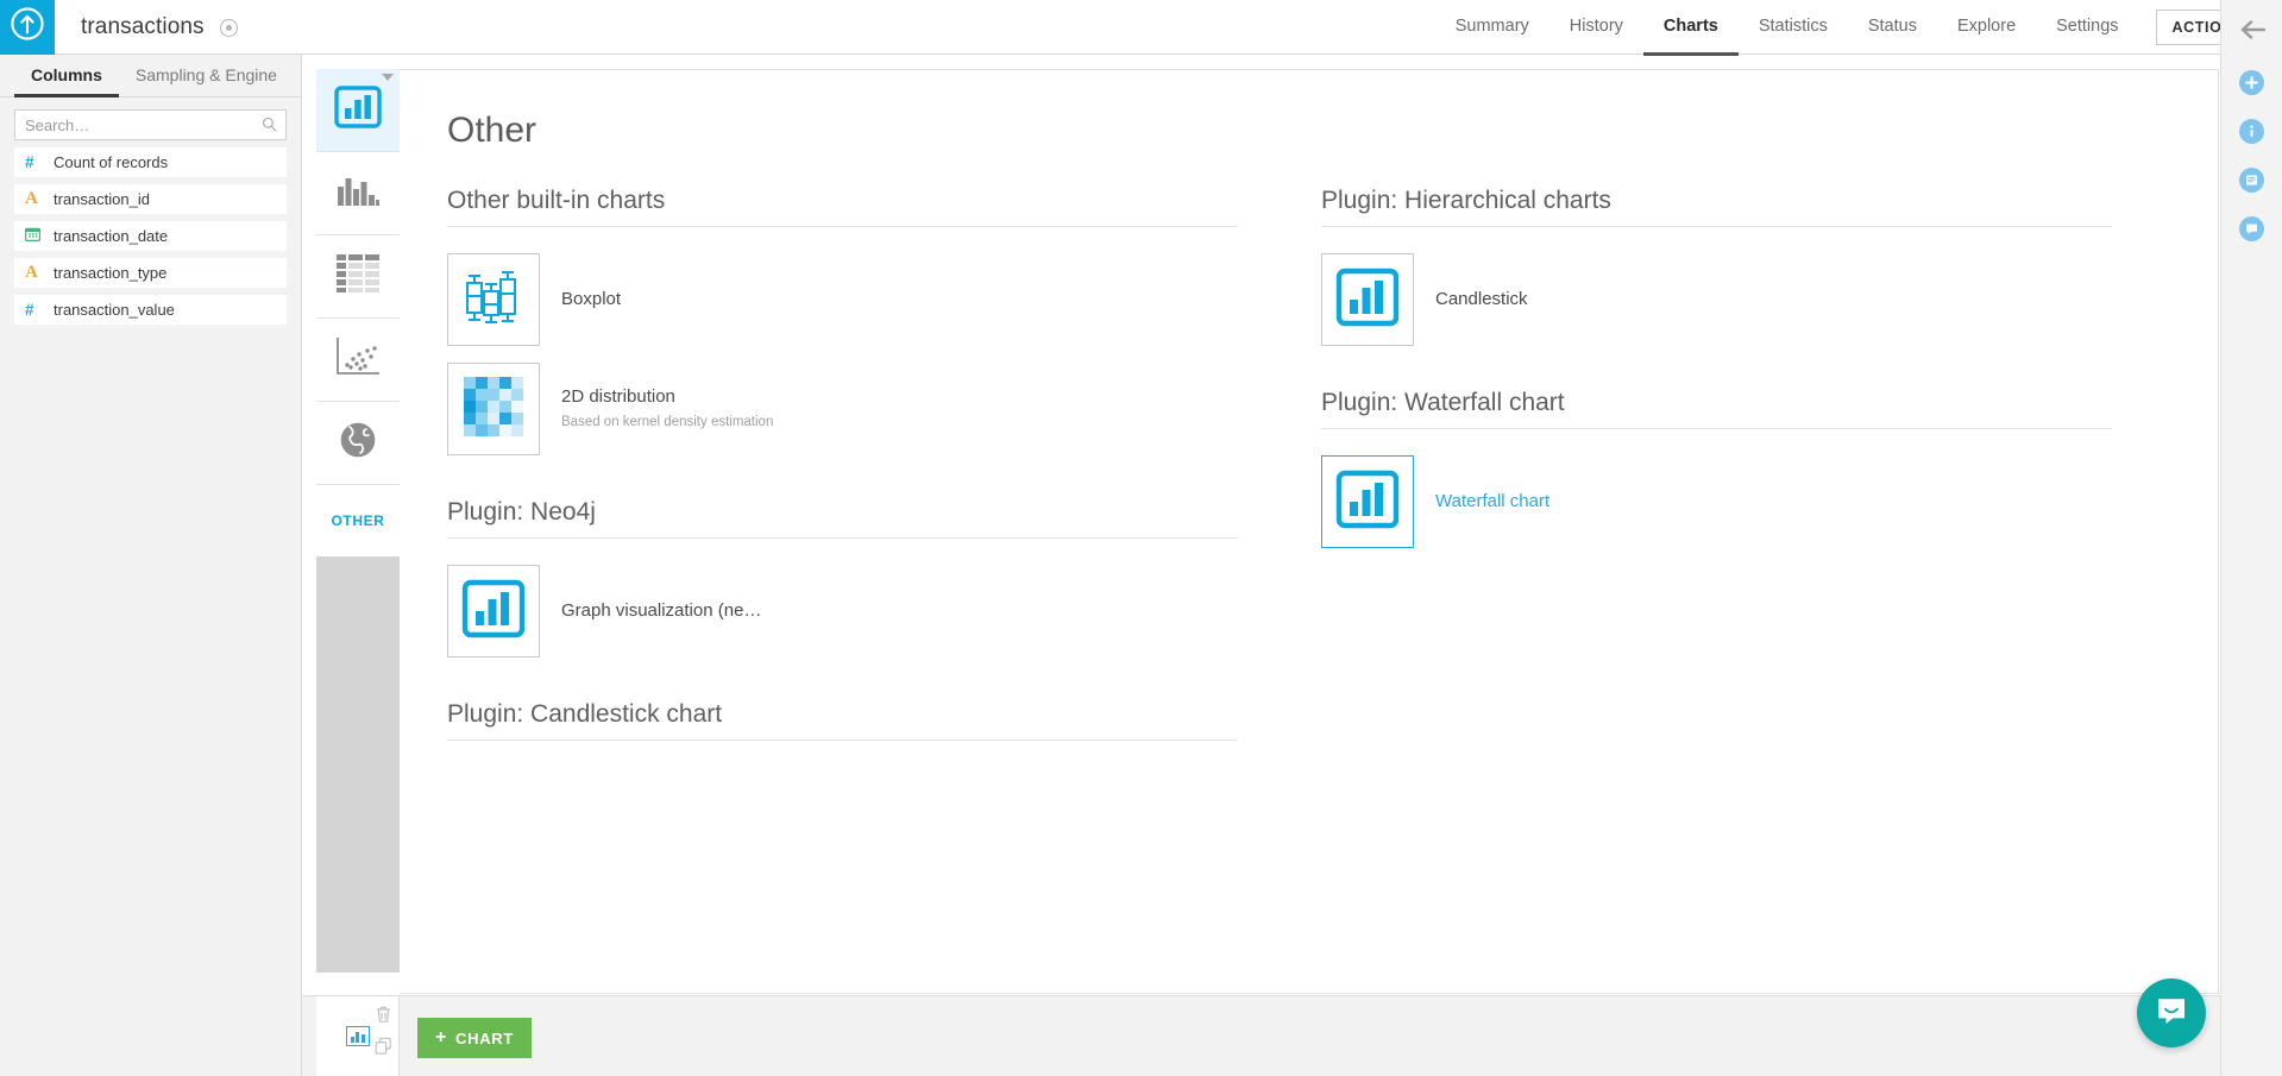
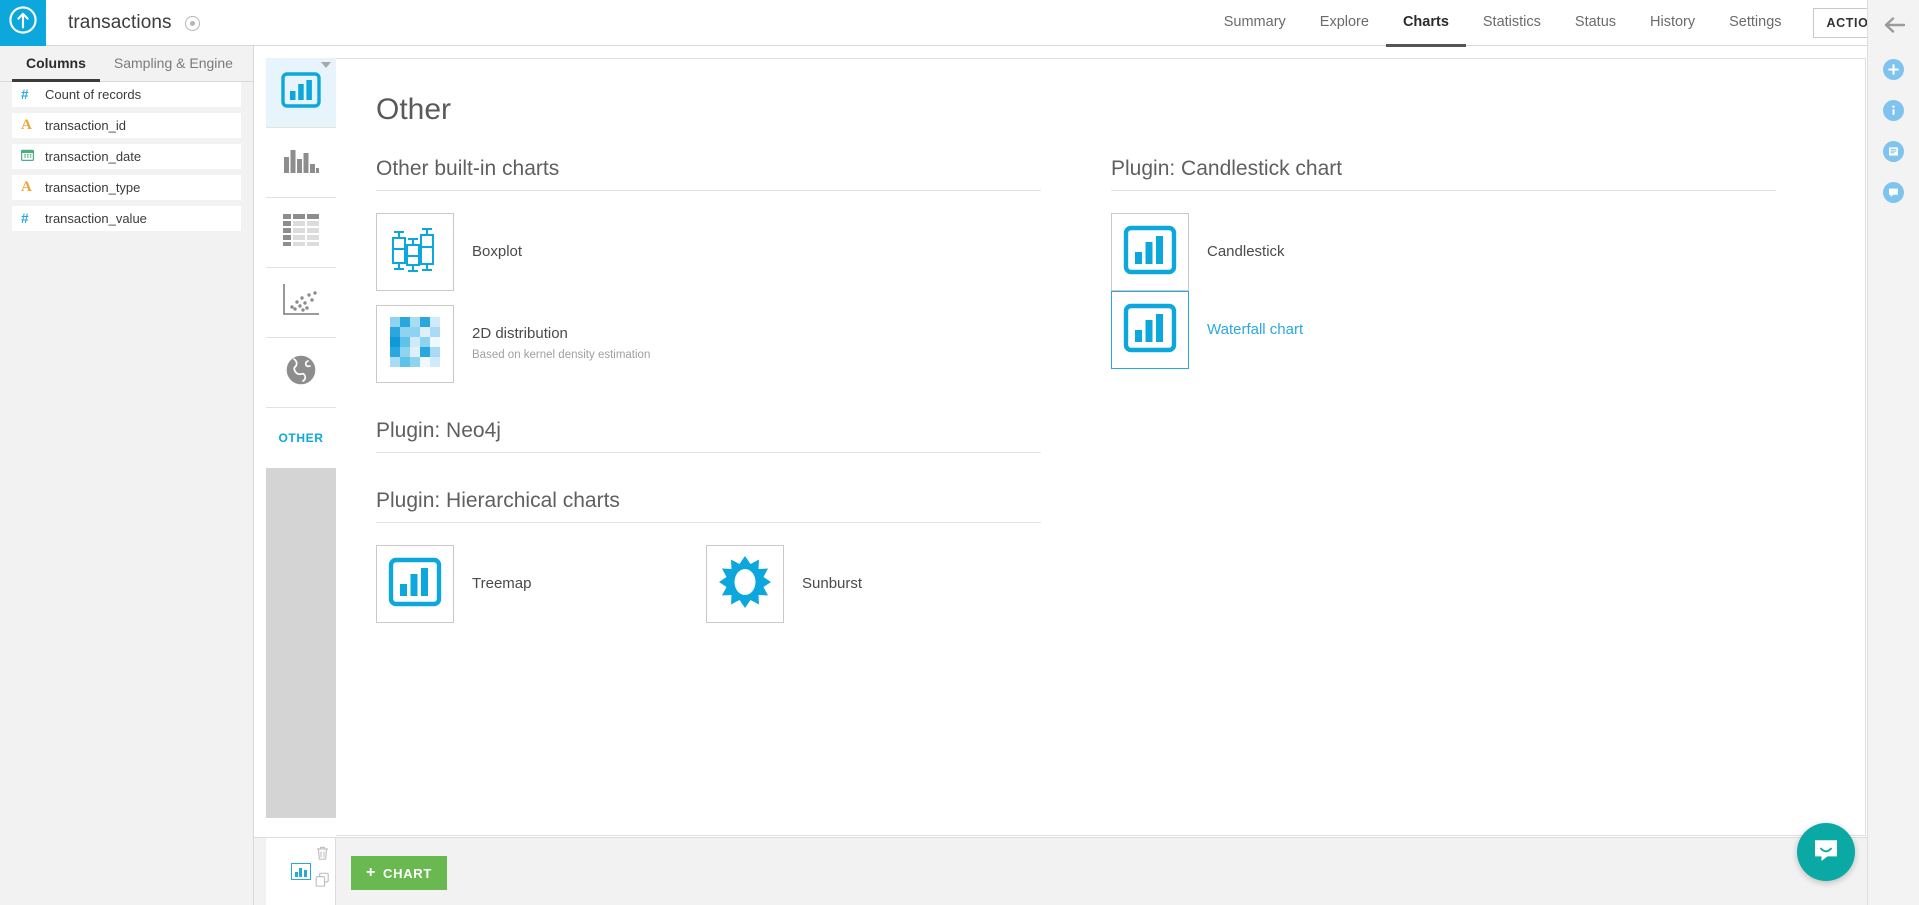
  transactions
  Summary
- History
+ Explore
  Charts
  Statistics
  Status
- Explore
+ History
  Settings
  ACTIO
  Columns
  Sampling & Engine
- Search…
  #
  Count of records
  A
  transaction_id
  transaction_date
  A
  transaction_type
  #
  transaction_value
  OTHER
  Other
  Other built-in charts
  Boxplot
  2D distribution
  Based on kernel density estimation
  Plugin: Neo4j
- Graph visualization (ne…
- Plugin: Candlestick chart
+ Plugin: Hierarchical charts
+ Treemap
+ Sunburst
- Plugin: Hierarchical charts
+ Plugin: Candlestick chart
  Candlestick
- Plugin: Waterfall chart
  Waterfall chart
  +
  CHART
